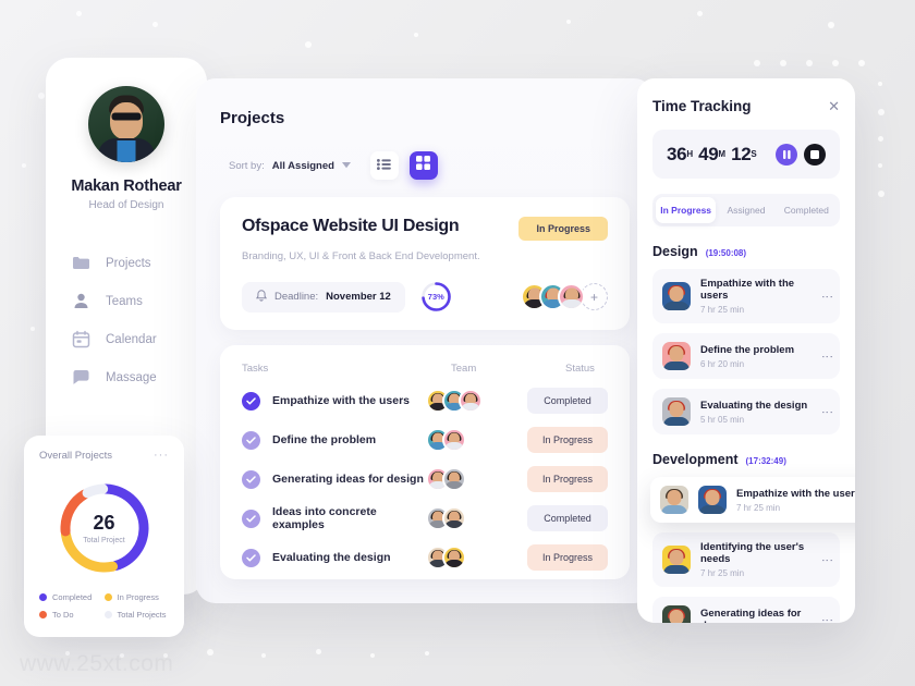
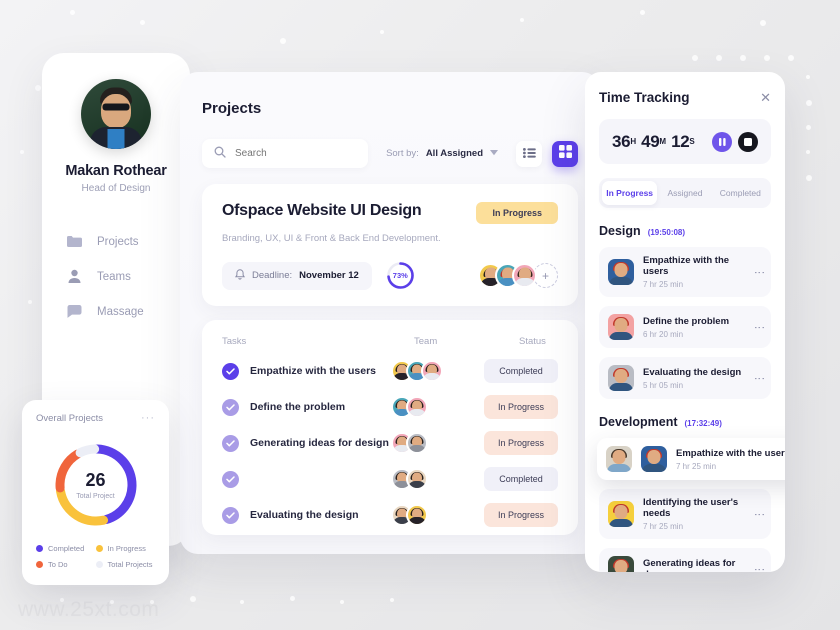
  www.25xt.com
  Makan Rothear
  Head of Design
  Projects
  Teams
- Calendar
  Massage
  Projects
+ Search
  Sort by:
  All Assigned
  Ofspace Website UI Design
  In Progress
  Branding, UX, UI & Front & Back End Development.
  Deadline:
  November 12
  73%
  +
  Tasks
  Team
  Status
  Empathize with the users
  Completed
  Define the problem
  In Progress
  Generating ideas for design
  In Progress
- Ideas into concrete examples
  Completed
  Evaluating the design
  In Progress
  Overall Projects
  ···
  26
  Completed
  In Progress
  To Do
  Total Projects
  Time Tracking
  ✕
  36
  H
  49
  M
  12
  S
  In Progress
  Assigned
  Completed
  Design
  (19:50:08)
  Empathize with the users
  7 hr 25 min
  Define the problem
  6 hr 20 min
  Evaluating the design
  5 hr 05 min
  Development
  (17:32:49)
  Empathize with the user
  7 hr 25 min
  Identifying the user's needs
  7 hr 25 min
  Generating ideas for
